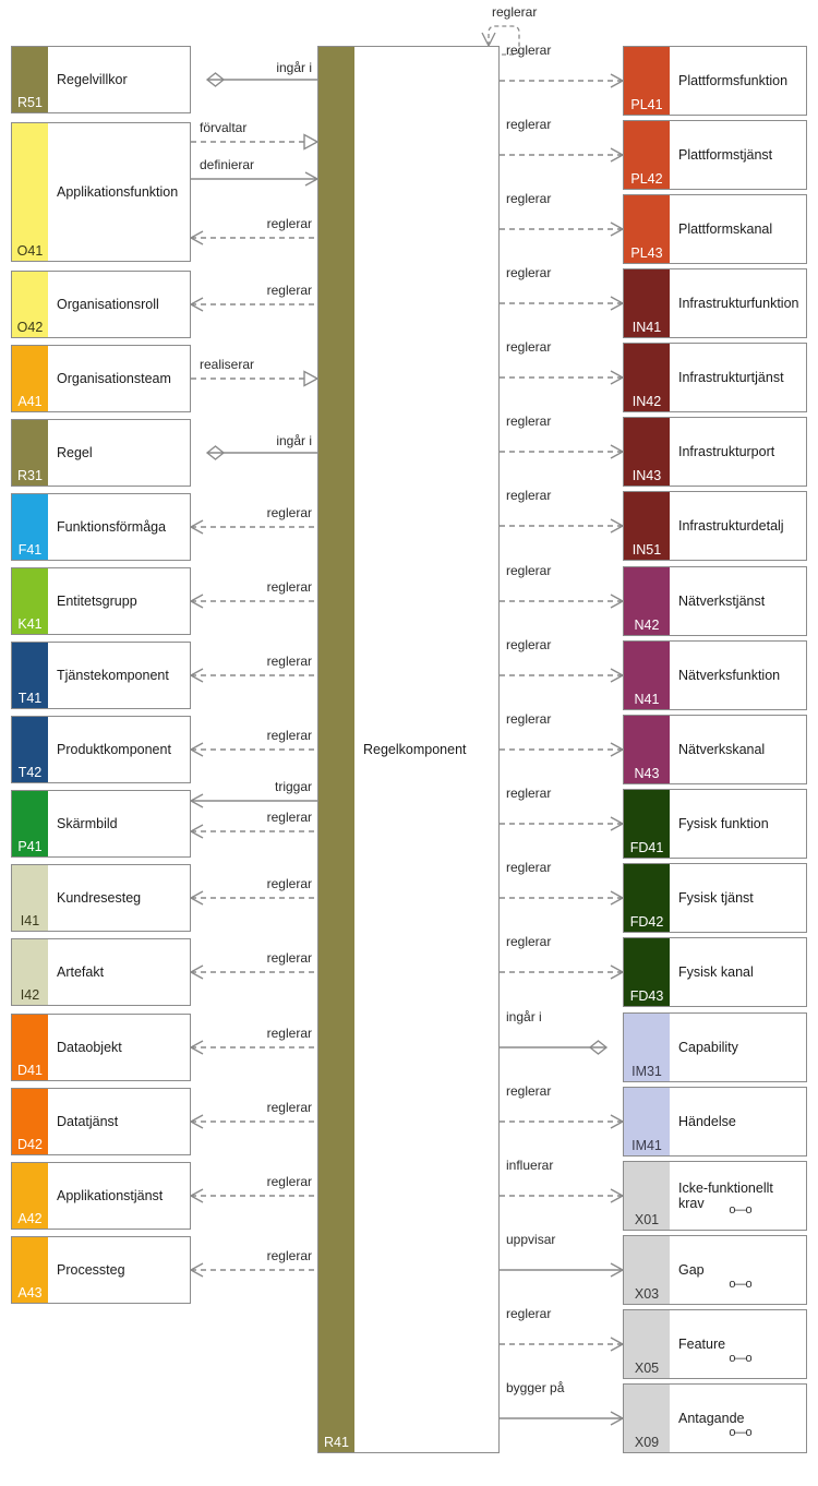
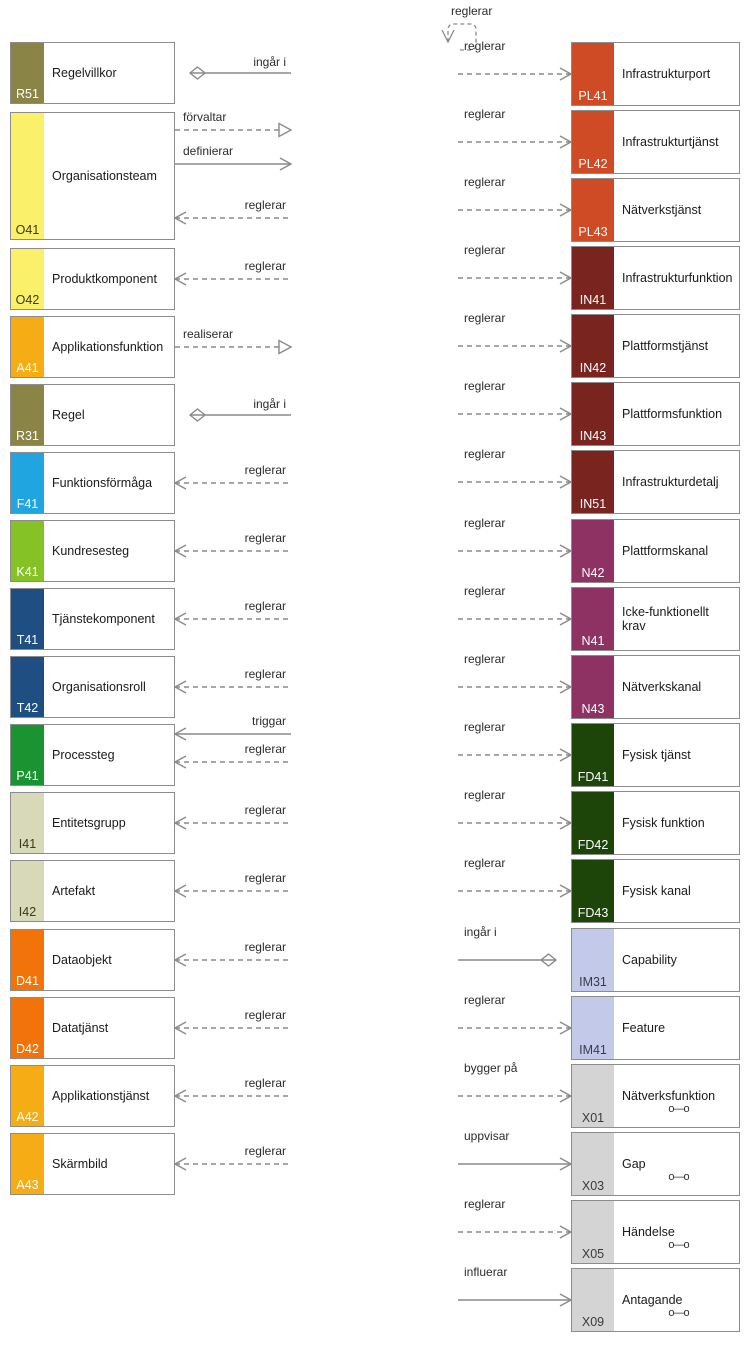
- R41
- Regelkomponent
  reglerar
  R51
  Regelvillkor
  O41
- Applikationsfunktion
+ Organisationsteam
  O42
- Organisationsroll
+ Produktkomponent
  A41
- Organisationsteam
+ Applikationsfunktion
  R31
  Regel
  F41
  Funktionsförmåga
  K41
- Entitetsgrupp
+ Kundresesteg
  T41
  Tjänstekomponent
  T42
- Produktkomponent
+ Organisationsroll
  P41
- Skärmbild
+ Processteg
  I41
- Kundresesteg
+ Entitetsgrupp
  I42
  Artefakt
  D41
  Dataobjekt
  D42
  Datatjänst
  A42
  Applikationstjänst
  A43
- Processteg
+ Skärmbild
  PL41
- Plattformsfunktion
+ Infrastrukturport
  PL42
- Plattformstjänst
+ Infrastrukturtjänst
  PL43
- Plattformskanal
+ Nätverkstjänst
  IN41
  Infrastrukturfunktion
  IN42
- Infrastrukturtjänst
+ Plattformstjänst
  IN43
- Infrastrukturport
+ Plattformsfunktion
  IN51
  Infrastrukturdetalj
  N42
- Nätverkstjänst
+ Plattformskanal
  N41
- Nätverksfunktion
+ Icke-funktionellt krav
  N43
  Nätverkskanal
  FD41
- Fysisk funktion
+ Fysisk tjänst
  FD42
- Fysisk tjänst
+ Fysisk funktion
  FD43
  Fysisk kanal
  IM31
  Capability
  IM41
- Händelse
+ Feature
  X01
- Icke-funktionellt krav
+ Nätverksfunktion
  o—o
  X03
  Gap
  o—o
  X05
- Feature
+ Händelse
  o—o
  X09
  Antagande
  o—o
  ingår i
  förvaltar
  reglerar
  realiserar
  ingår i
  reglerar
  reglerar
  reglerar
  reglerar
  reglerar
  reglerar
  reglerar
  reglerar
  reglerar
  reglerar
  reglerar
  definierar
  reglerar
  triggar
  reglerar
  reglerar
  reglerar
  reglerar
  reglerar
  reglerar
  reglerar
  reglerar
  reglerar
  reglerar
  reglerar
  reglerar
  reglerar
  ingår i
  reglerar
- influerar
+ bygger på
  uppvisar
  reglerar
- bygger på
+ influerar
